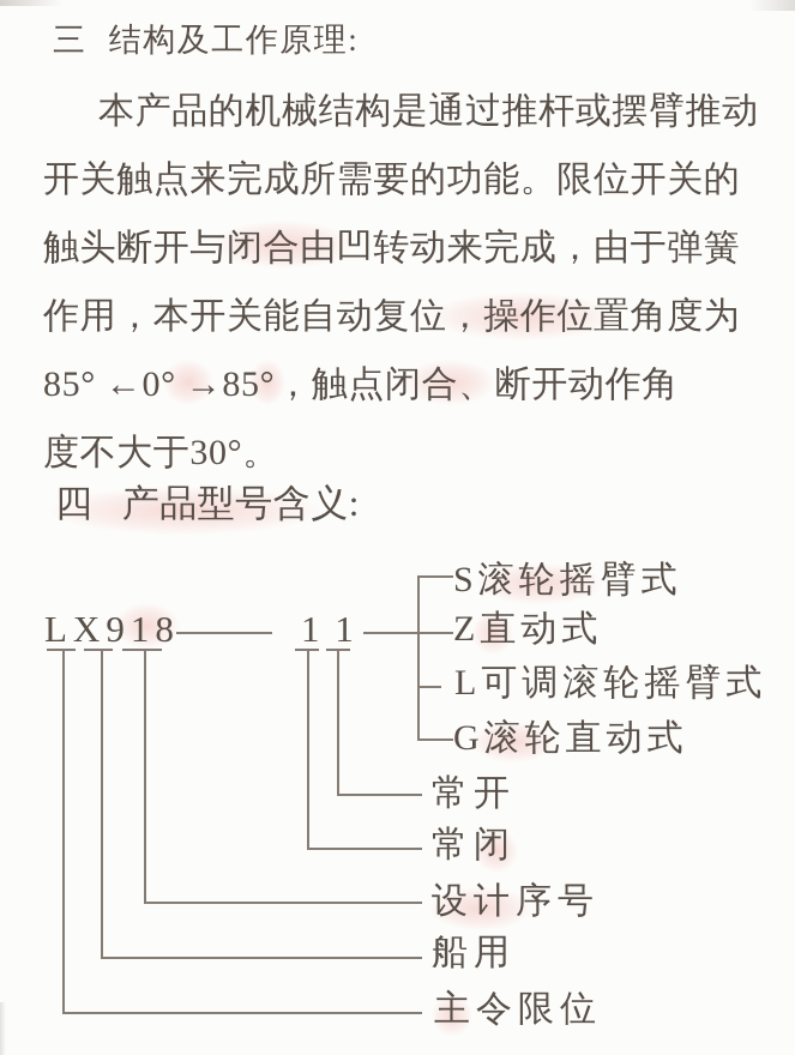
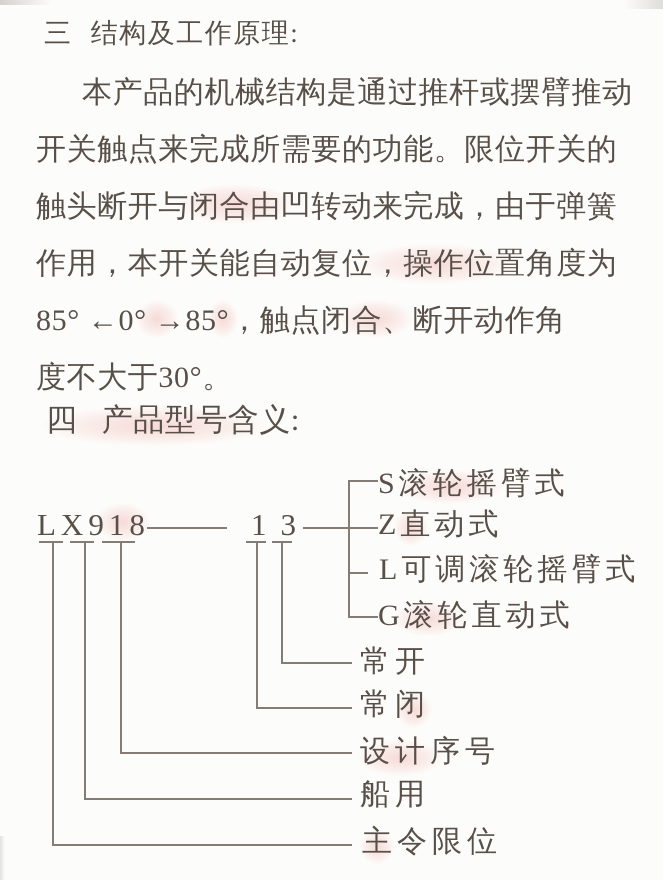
  三 结构及工作原理:
  本产品的机械结构是通过推杆或摆臂推动
  开关触点来完成所需要的功能。限位开关的
  触头断开与闭合由凹转动来完成，由于弹簧
  作用，本开关能自动复位，操作位置角度为
  85° ←0° →85°，触点闭合、断开动作角
  度不大于30°。
  四 产品型号含义:
  LX918
- 11
+ 13
  S滚轮摇臂式
  Z直动式
  L可调滚轮摇臂式
  G滚轮直动式
  常开
  常闭
  设计序号
  船用
  主令限位
